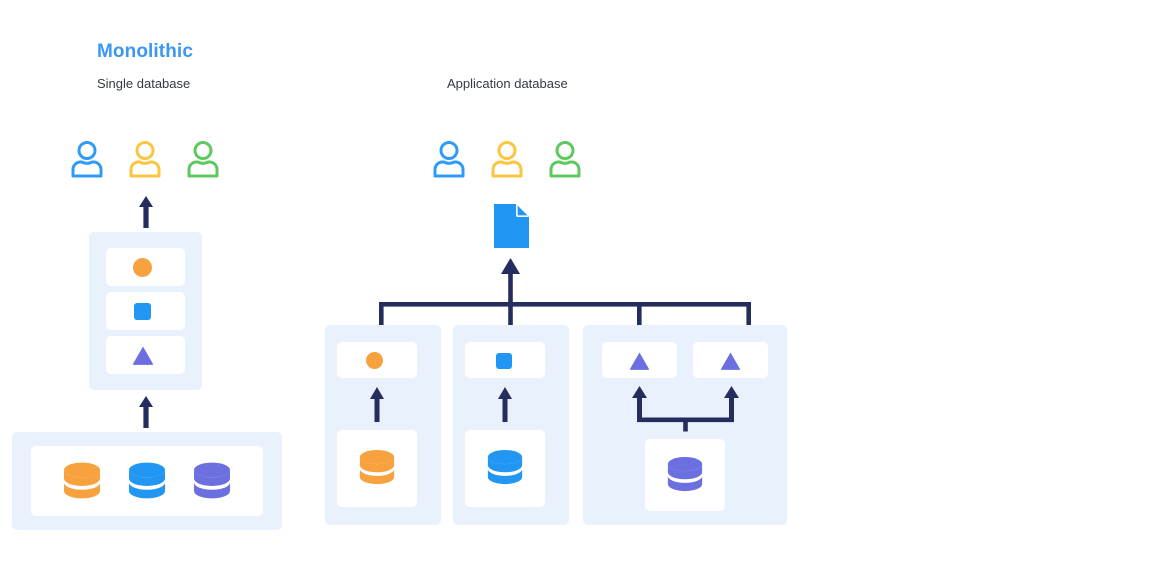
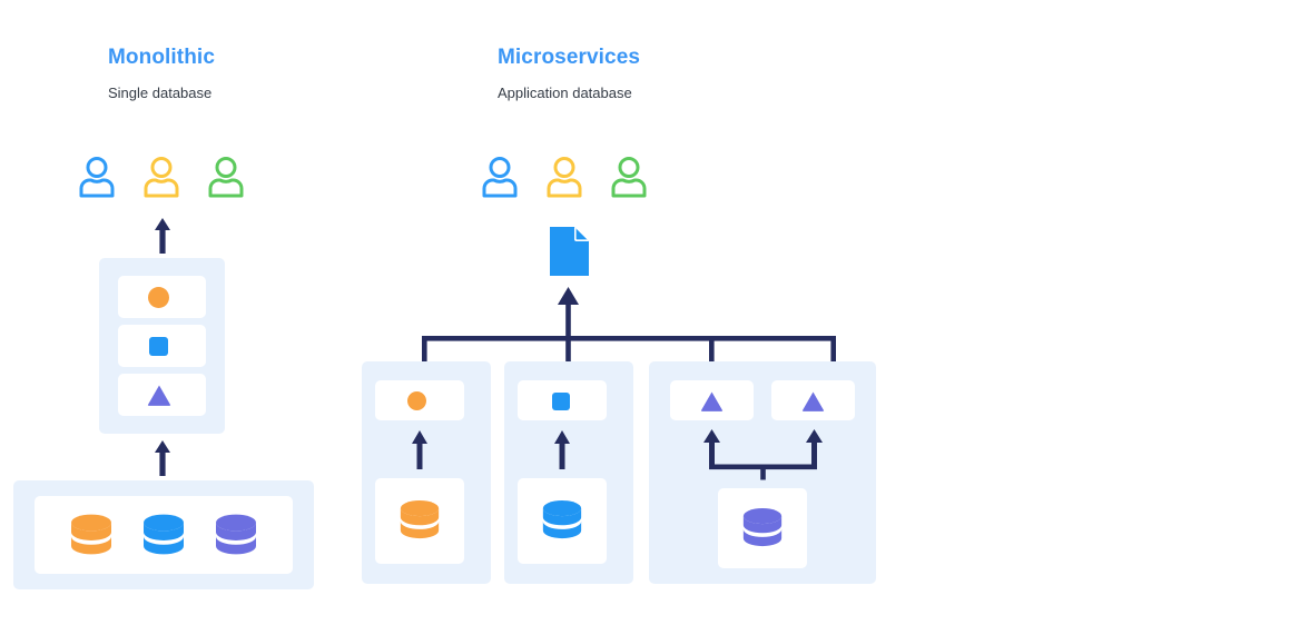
  Monolithic
  Single database
+ Microservices
  Application database
